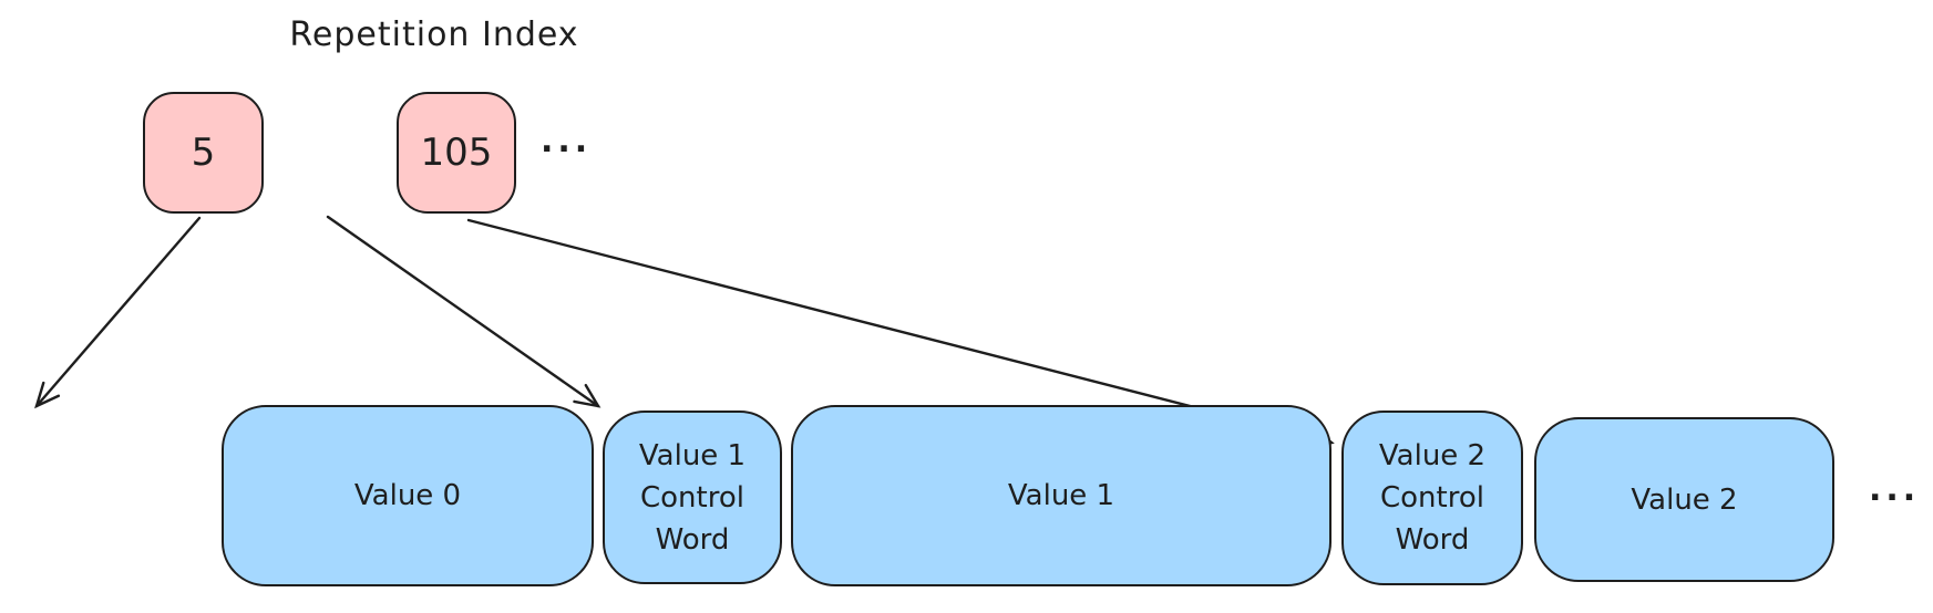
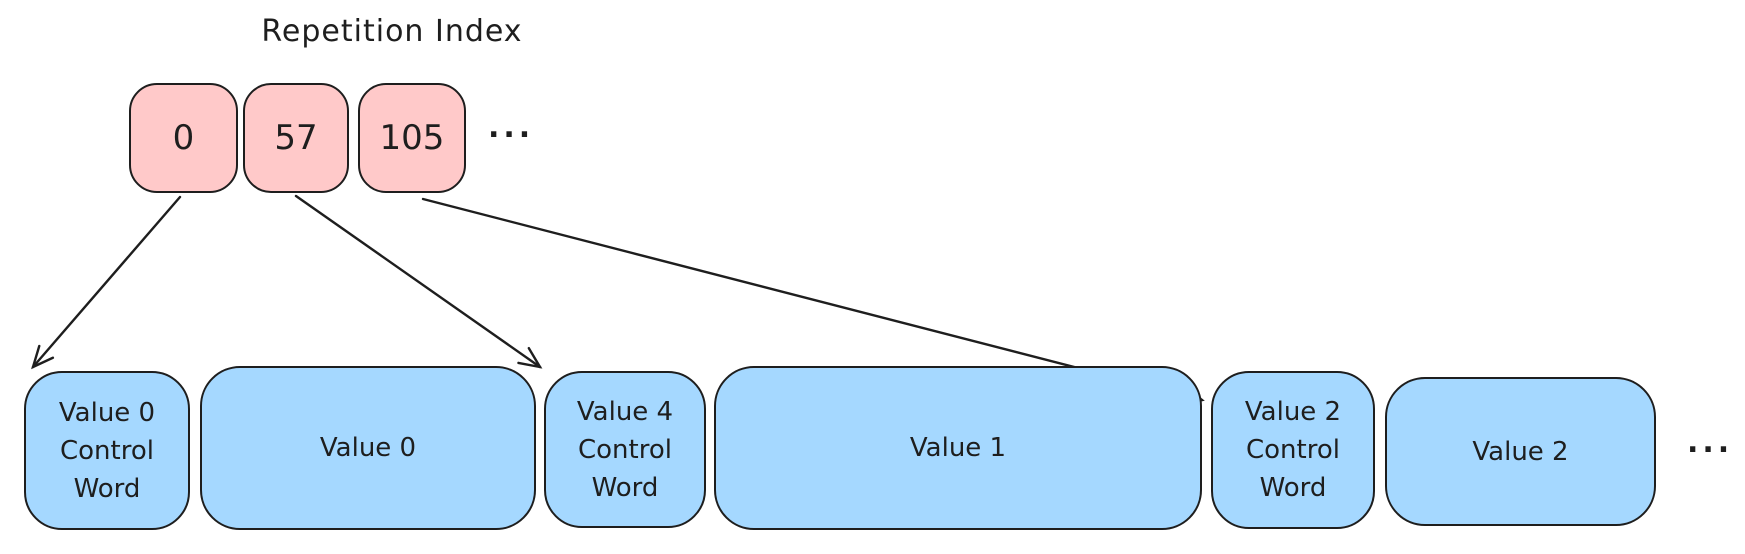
  Repetition Index
- 5
+ 0
+ 57
  105
  ...
+ Value 0 Control Word
  Value 0
- Value 1 Control Word
+ Value 4 Control Word
  Value 1
  Value 2 Control Word
  Value 2
  ...
